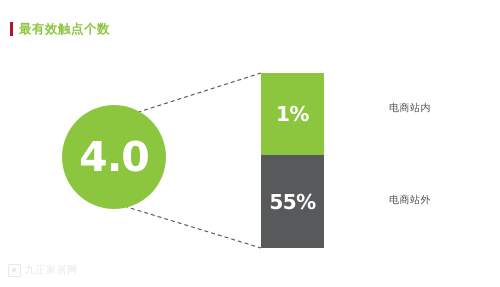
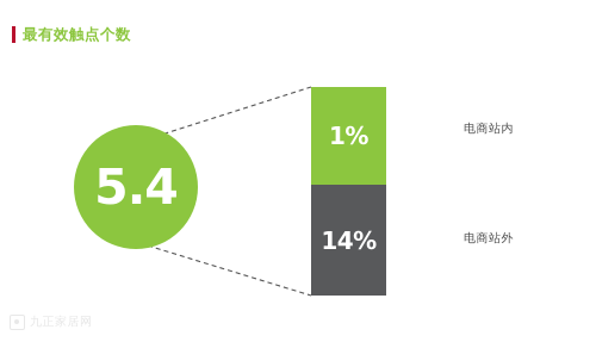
  最有效触点个数
- 4.0
+ 5.4
  1%
- 55%
+ 14%
  电商站内
  电商站外
  九正家居网
